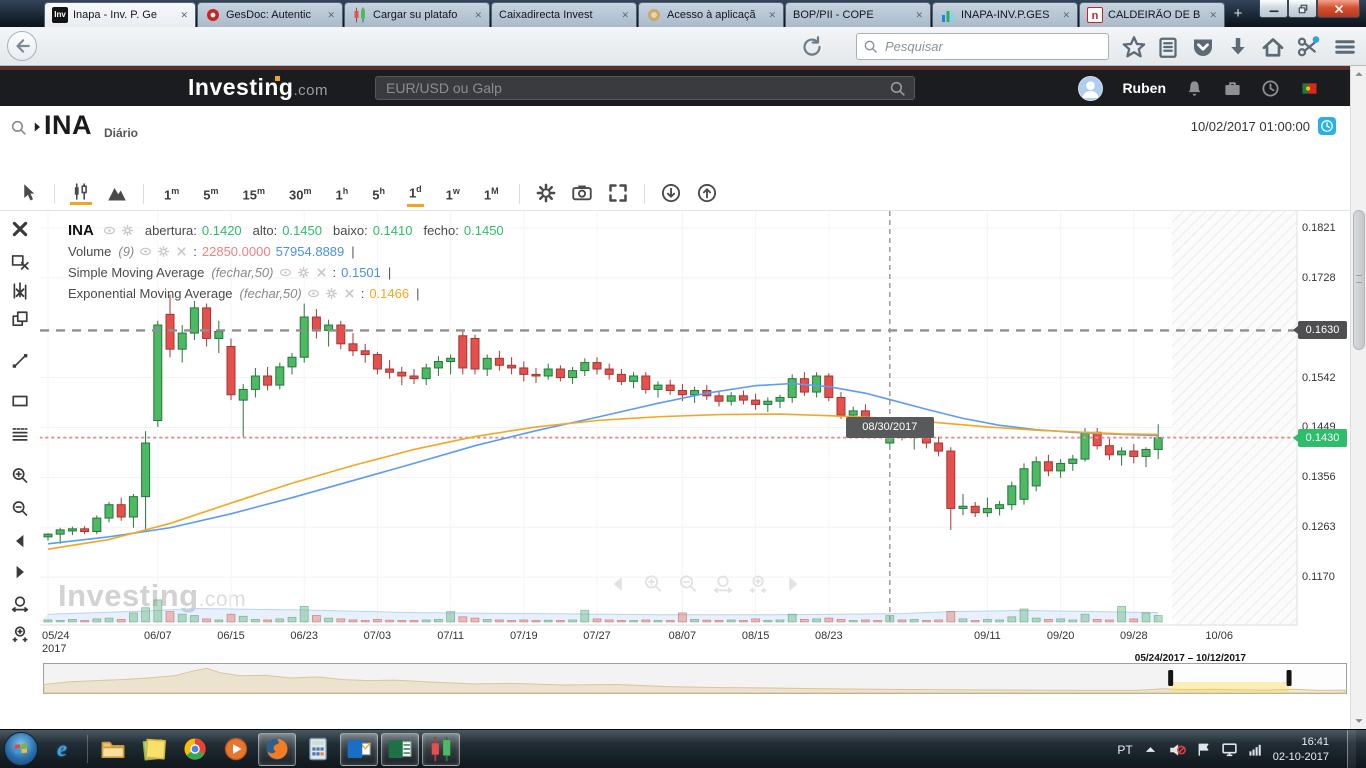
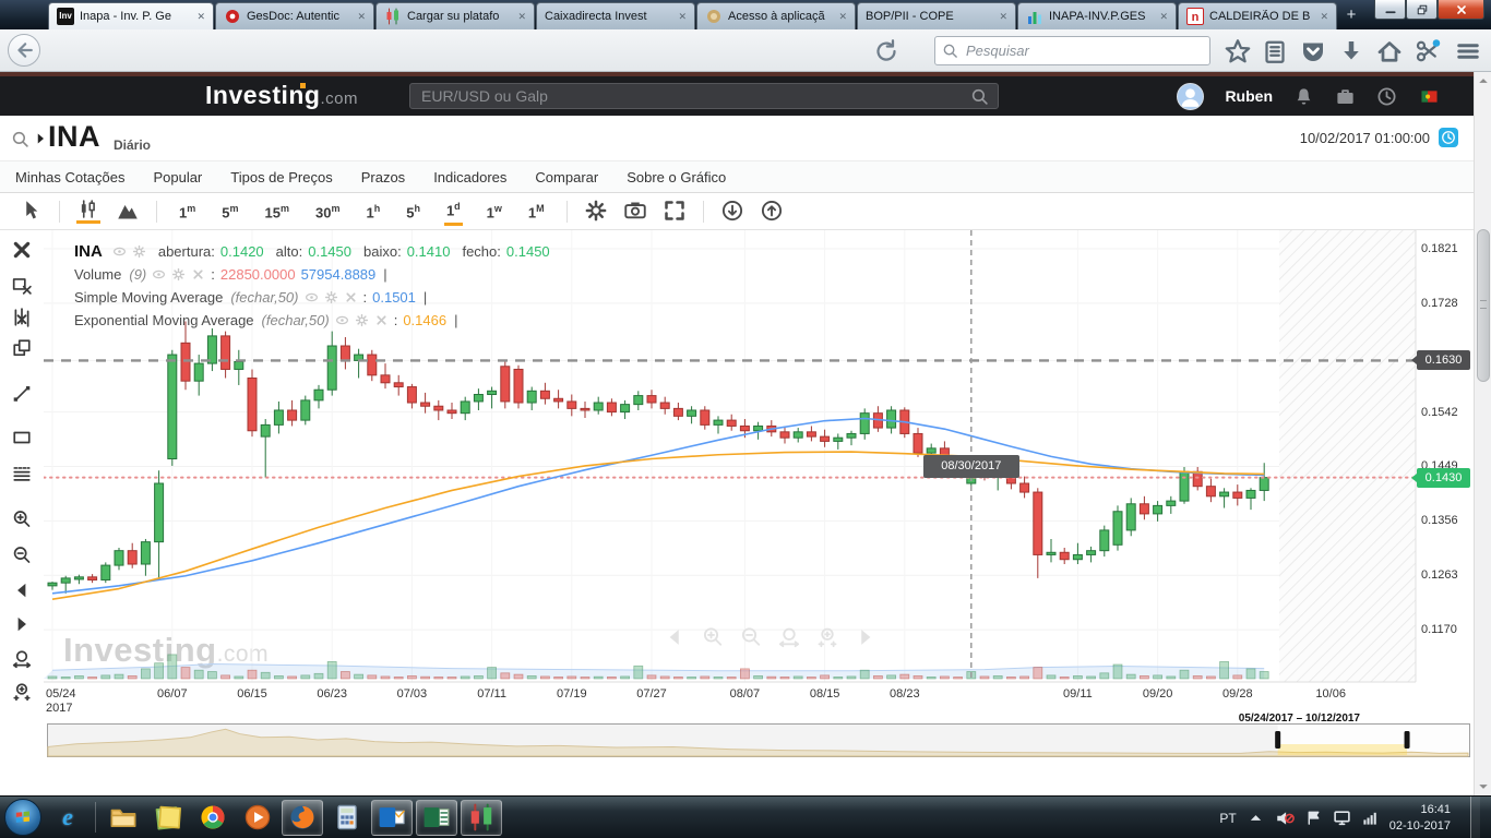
  Inv
  Inapa - Inv. P. Ge
  ✕
  GesDoc: Autentic
  ✕
  Cargar su platafo
  ✕
  Caixadirecta Invest
  ✕
  Acesso à aplicaçã
  ✕
  BOP/PII - COPE
  ✕
  INAPA-INV.P.GES
  ✕
  n
  CALDEIRÃO DE B
  ✕
  +
  Pesquisar
  Investing.com
  EUR/USD ou Galp
  Ruben
  INA
  Diário
  10/02/2017 01:00:00
+ Minhas Cotações
+ Popular
+ Tipos de Preços
+ Prazos
+ Indicadores
+ Comparar
+ Sobre o Gráfico
  1m
  5m
  15m
  30m
  1h
  5h
  1d
  1w
  1M
  INA
  abertura:
  0.1420
  alto:
  0.1450
  baixo:
  0.1410
  fecho:
  0.1450
  Volume
  (9)
  :
  22850.0000
  57954.8889
  |
  Simple Moving Average
  (fechar,50)
  :
  0.1501
  |
  Exponential Moving Average
  (fechar,50)
  :
  0.1466
  |
  Investing.com
  0.1821
  0.1728
  0.1542
  0.1449
  0.1356
  0.1263
  0.1170
  05/24
  2017
  06/07
  06/15
  06/23
  07/03
  07/11
  07/19
  07/27
  08/07
  08/15
  08/23
  09/11
  09/20
  09/28
  10/06
  0.1630
  0.1430
  08/30/2017
  05/24/2017 – 10/12/2017
  e
  PT
  16:41
  02-10-2017
